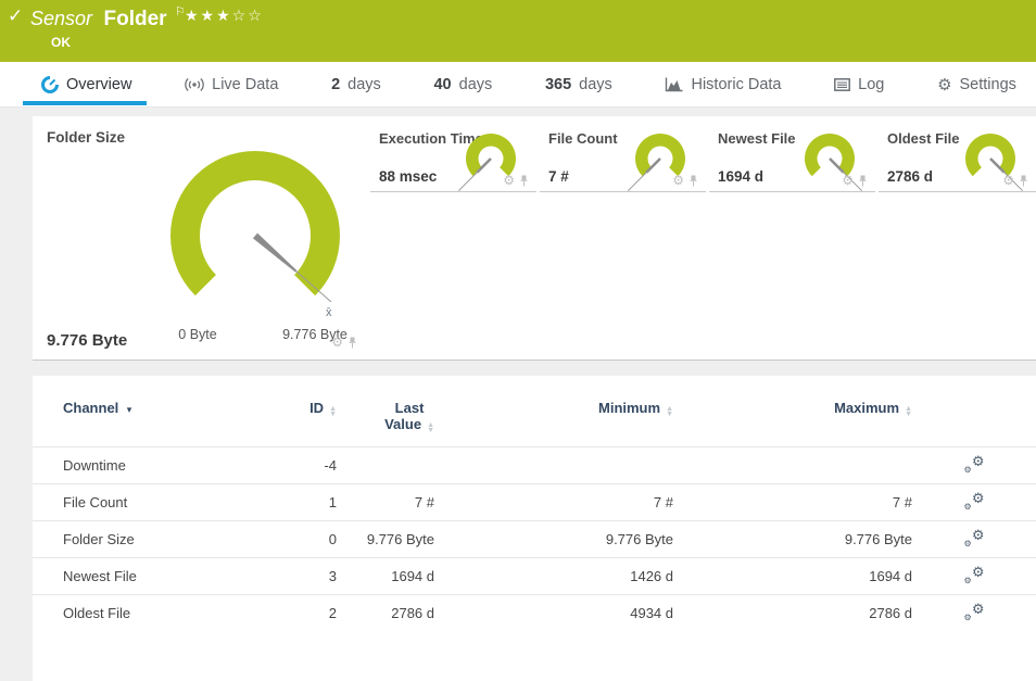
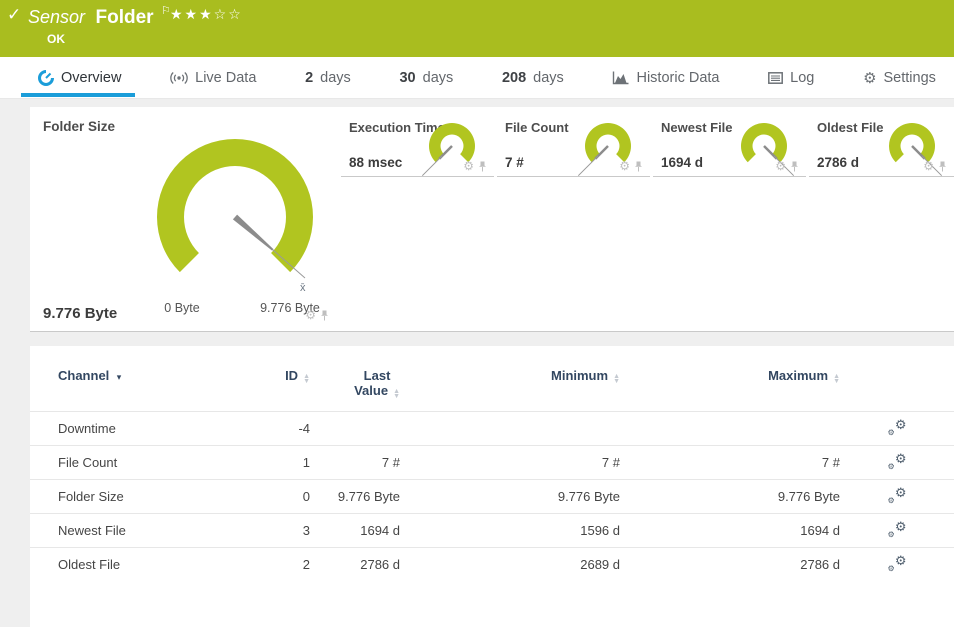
  ✓
  Sensor Folder ⚐
  ★★★☆☆
  OK
  Overview
  Live Data
  2
  days
- 40
+ 30
  days
- 365
+ 208
  days
  Historic Data
  Log
  ⚙
  Settings
  Folder Size
  x̄
  0 Byte
  9.776 Byte
  9.776 Byte
  ⚙
  Execution Tim
  88 msec
  ⚙
  File Count
  7 #
  ⚙
  Newest File
  1694 d
  ⚙
  Oldest File
  2786 d
  ⚙
  Channel ▾	ID	LastValue	Minimum	Maximum
  Downtime	-4				⚙⚙
  File Count	1	7 #	7 #	7 #	⚙⚙
  Folder Size	0	9.776 Byte	9.776 Byte	9.776 Byte	⚙⚙
- Newest File	3	1694 d	1426 d	1694 d	⚙⚙
+ Newest File	3	1694 d	1596 d	1694 d	⚙⚙
- Oldest File	2	2786 d	4934 d	2786 d	⚙⚙
+ Oldest File	2	2786 d	2689 d	2786 d	⚙⚙
